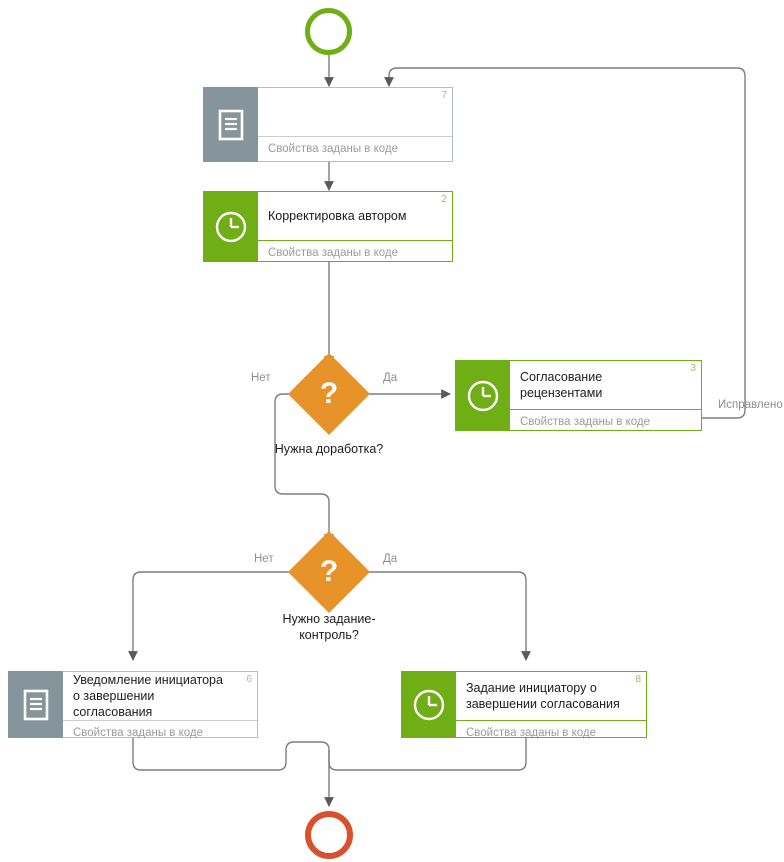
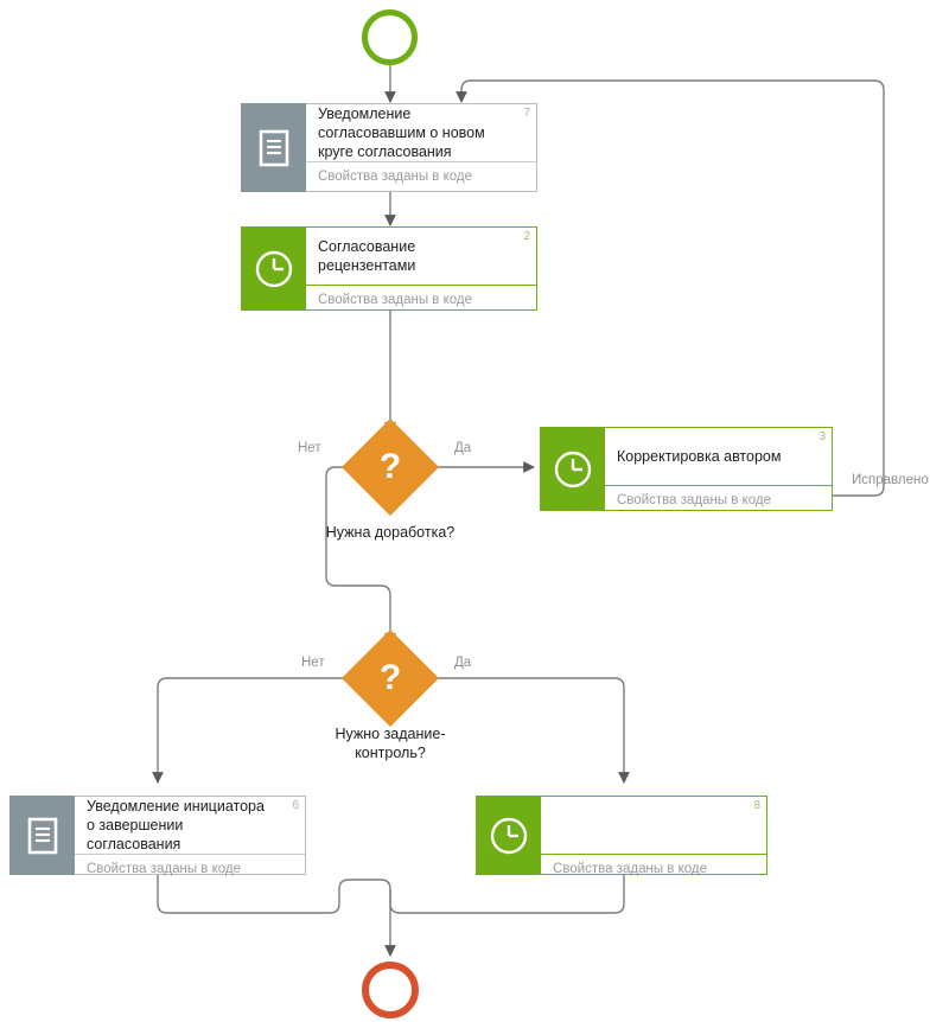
+ Уведомление согласовавшим о новом круге согласования
  7
  Свойства заданы в коде
- Корректировка автором
+ Согласование рецензентами
  2
  Свойства заданы в коде
  ?
  Нет
  Да
  Нужна доработка?
- Согласование рецензентами
+ Корректировка автором
  3
  Свойства заданы в коде
  Исправлено
  ?
  Нет
  Да
  Нужно задание-
  контроль?
  Уведомление инициатора о завершении согласования
  6
  Свойства заданы в коде
- Задание инициатору о завершении согласования
  8
  Свойства заданы в коде
